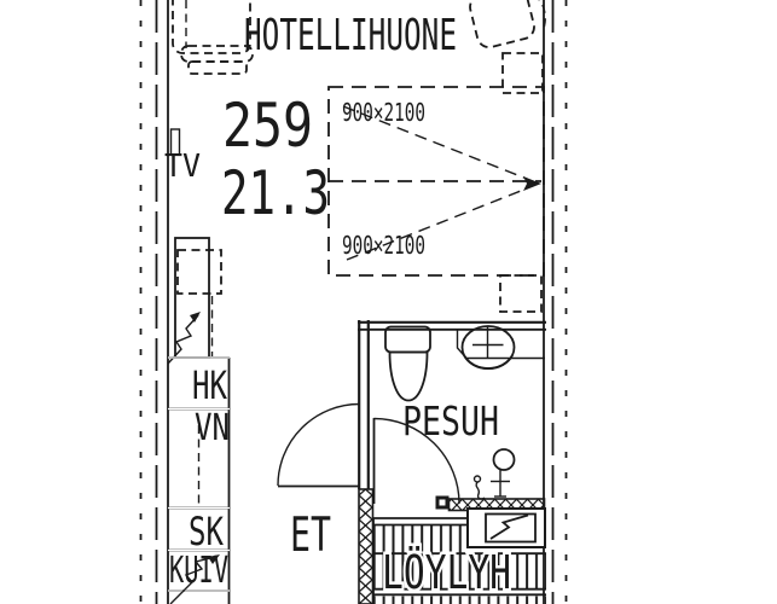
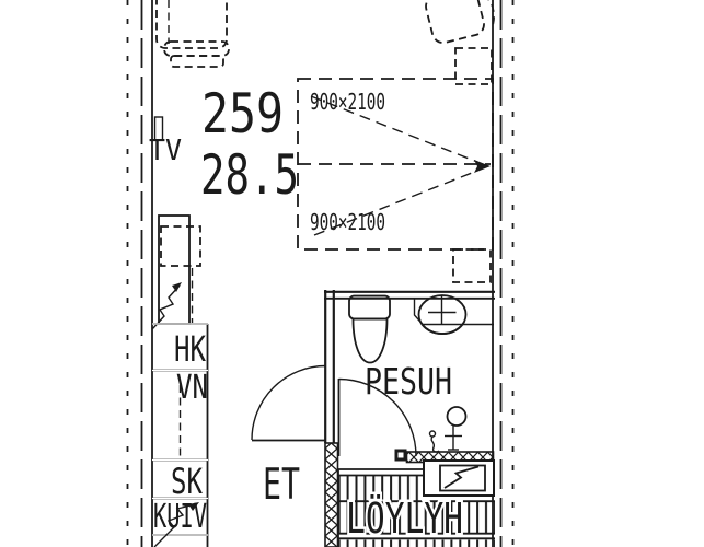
- HOTELLIHUONE
  259
- 21.3
+ 28.5
  900×2100
  900×2100
  TV
  HK
  VN
  SK
  KUIV
  PESUH
  ET
  LÖYLYH
